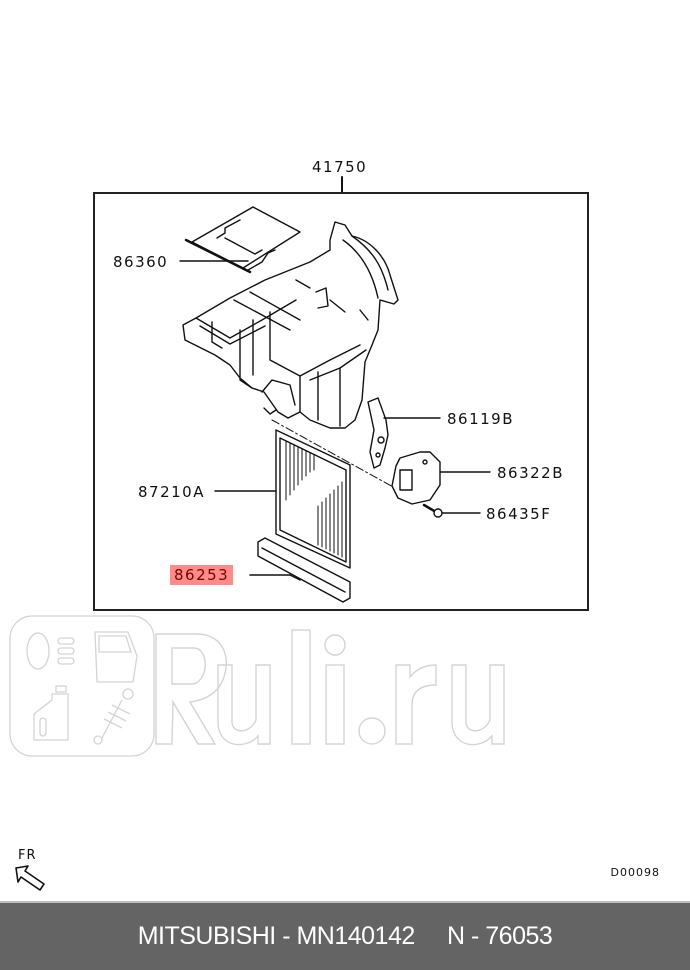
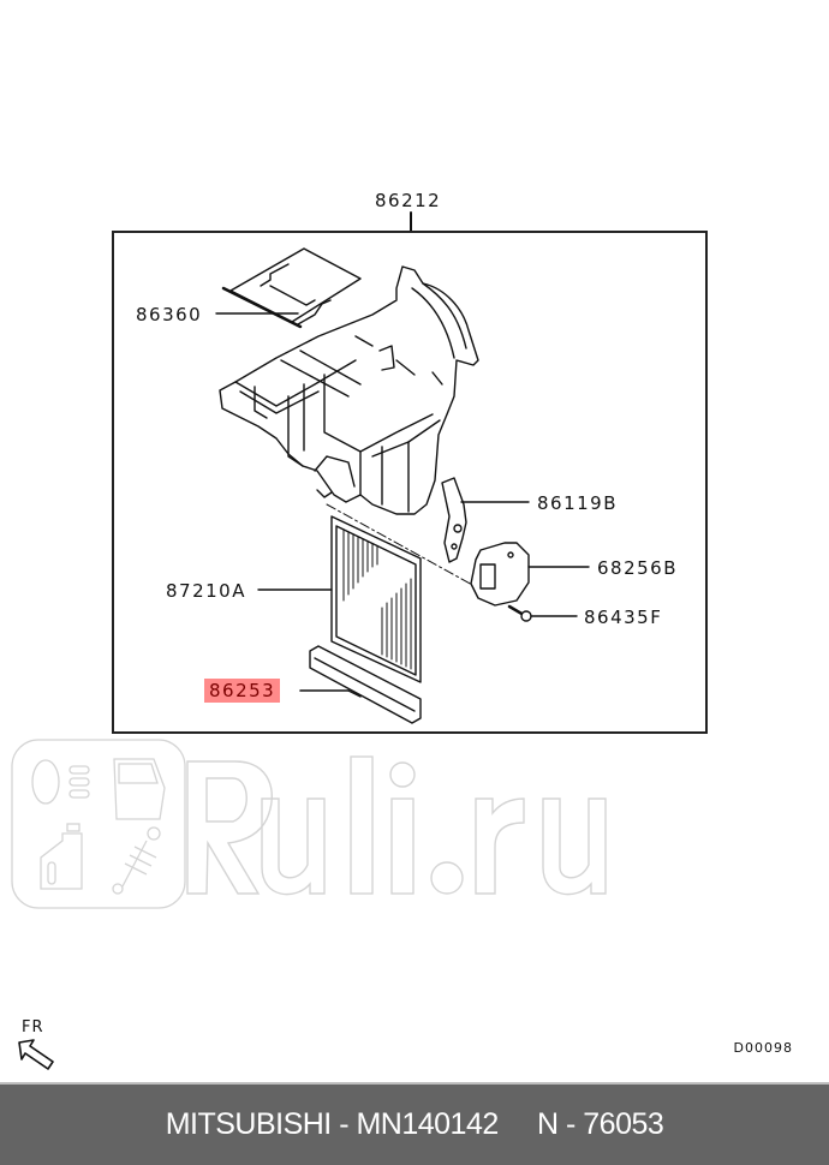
- 41750
+ 86212
  86360
  86119B
- 86322B
+ 68256B
  87210A
  86435F
  86253
  FR
  D00098
  MITSUBISHI - MN140142 N - 76053
